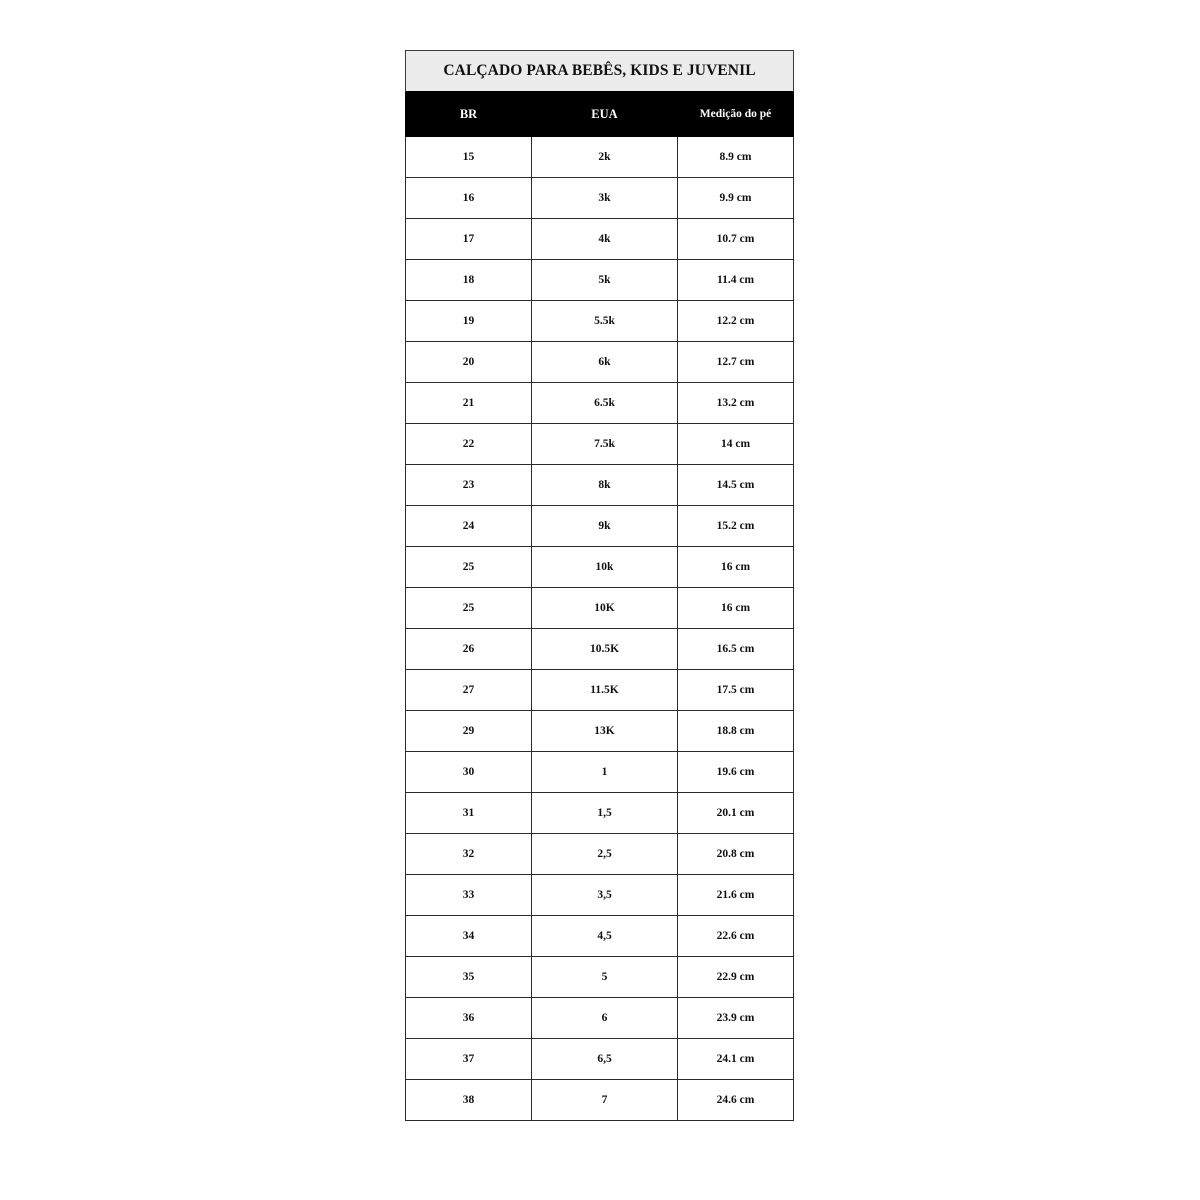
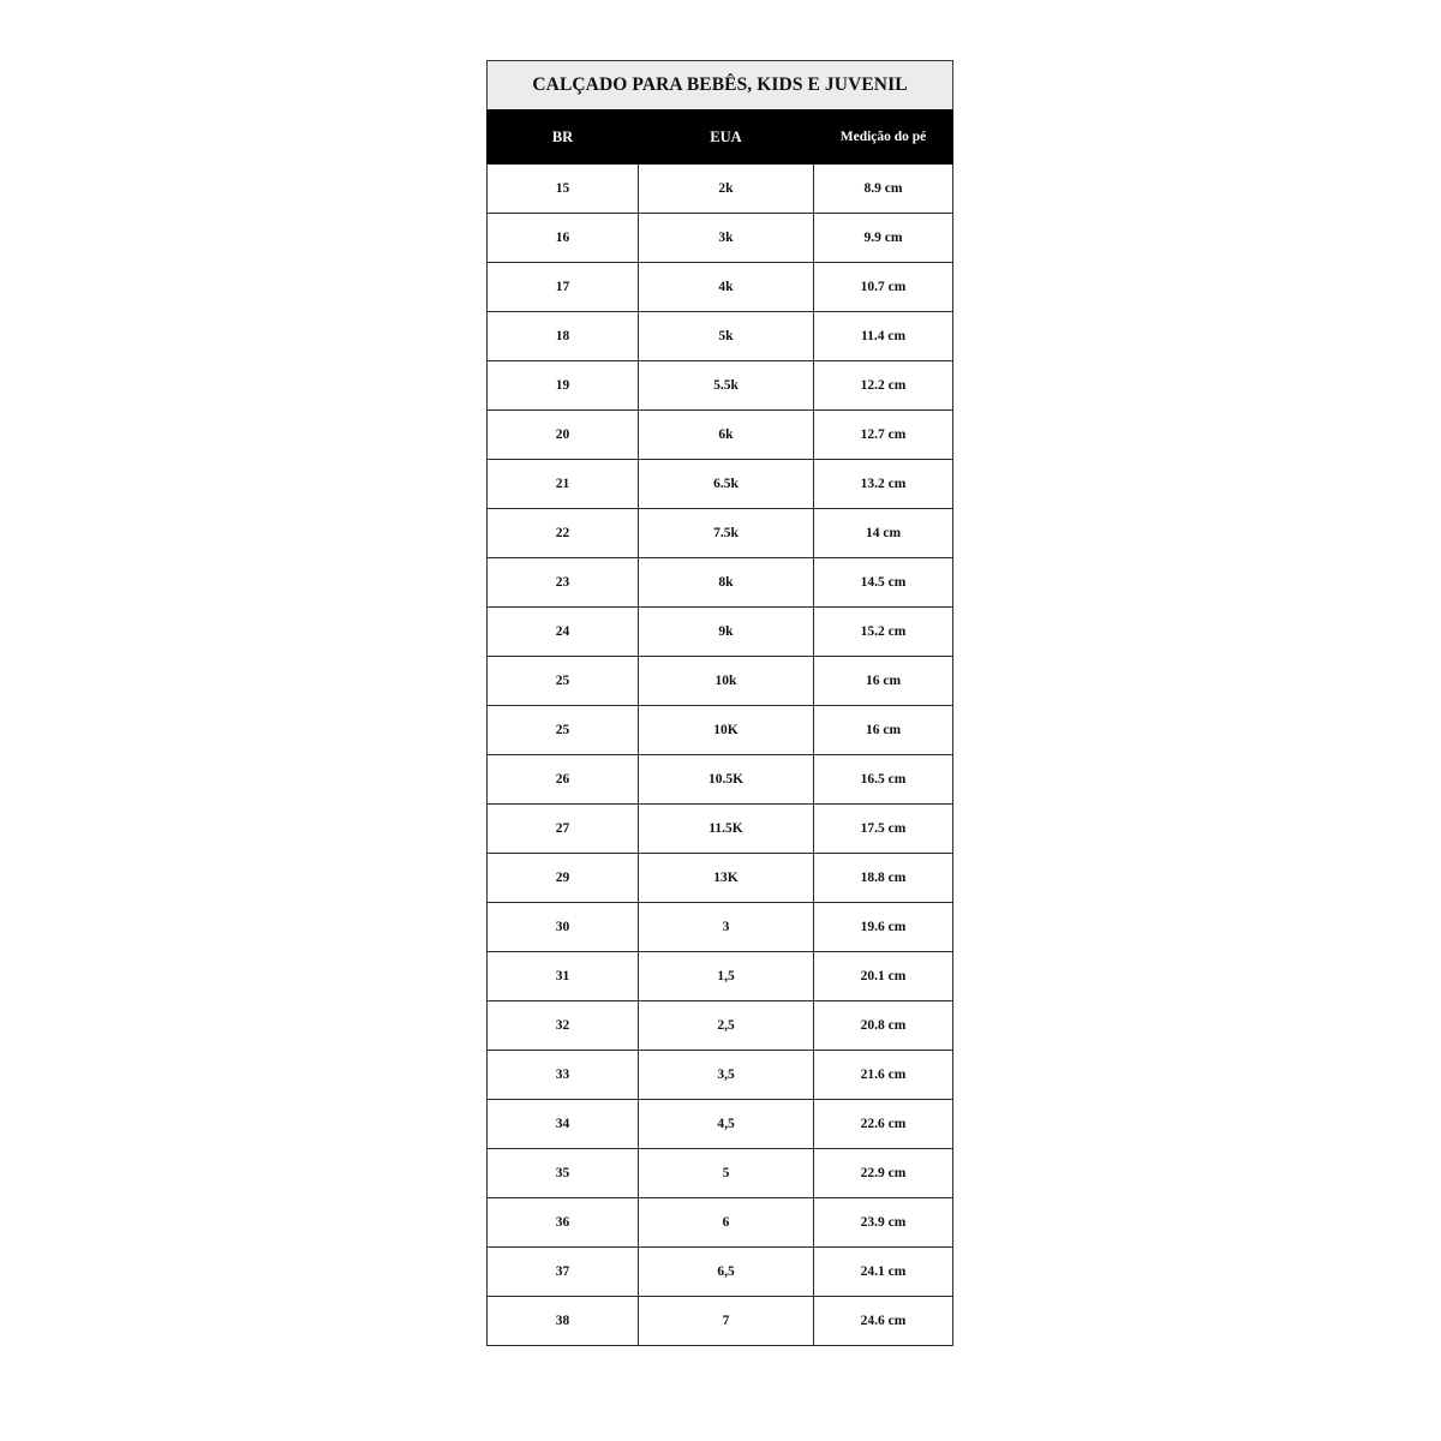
  CALÇADO PARA BEBÊS, KIDS E JUVENIL
  BR	EUA	Medição do pé
  15	2k	8.9 cm
  16	3k	9.9 cm
  17	4k	10.7 cm
  18	5k	11.4 cm
  19	5.5k	12.2 cm
  20	6k	12.7 cm
  21	6.5k	13.2 cm
  22	7.5k	14 cm
  23	8k	14.5 cm
  24	9k	15.2 cm
  25	10k	16 cm
  25	10K	16 cm
  26	10.5K	16.5 cm
  27	11.5K	17.5 cm
  29	13K	18.8 cm
- 30	1	19.6 cm
+ 30	3	19.6 cm
  31	1,5	20.1 cm
  32	2,5	20.8 cm
  33	3,5	21.6 cm
  34	4,5	22.6 cm
  35	5	22.9 cm
  36	6	23.9 cm
  37	6,5	24.1 cm
  38	7	24.6 cm
